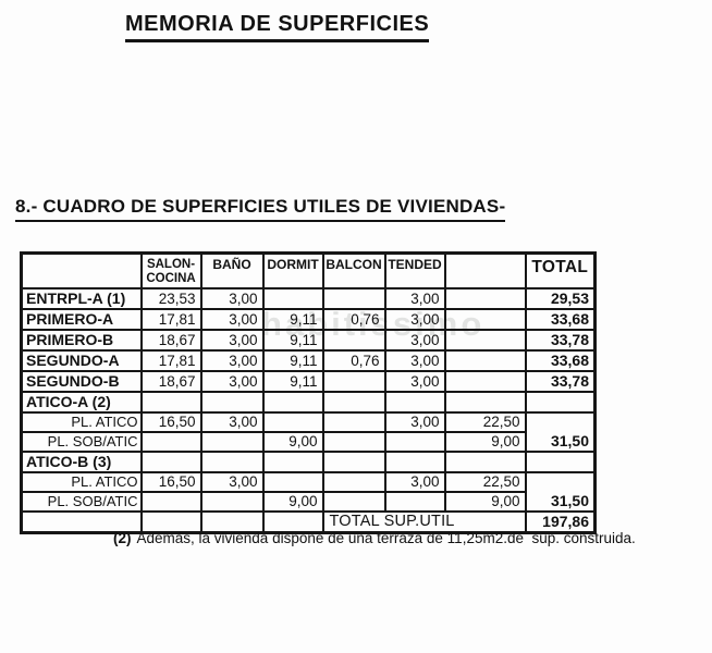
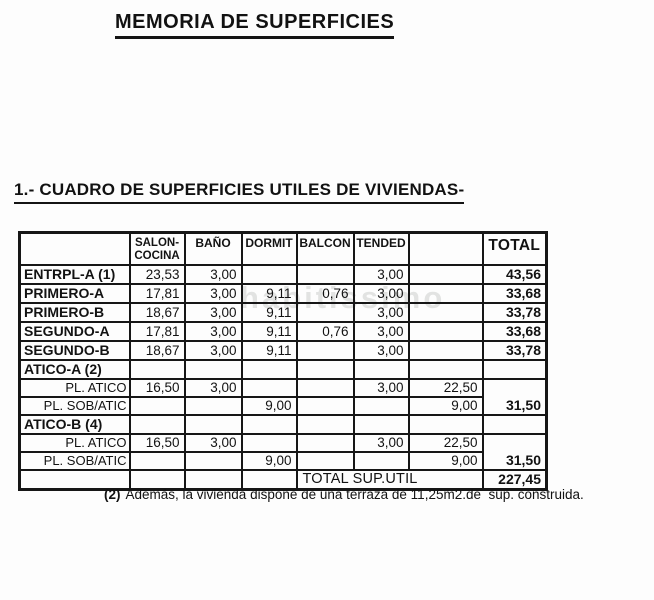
  MEMORIA DE SUPERFICIES
- 8.- CUADRO DE SUPERFICIES UTILES DE VIVIENDAS-
+ 1.- CUADRO DE SUPERFICIES UTILES DE VIVIENDAS-
  habitissimo
  	SALON- COCINA	BAÑO	DORMIT	BALCON	TENDED		TOTAL
- ENTRPL-A (1)	23,53	3,00			3,00		29,53
+ ENTRPL-A (1)	23,53	3,00			3,00		43,56
  PRIMERO-A	17,81	3,00	9,11	0,76	3,00		33,68
  PRIMERO-B	18,67	3,00	9,11		3,00		33,78
  SEGUNDO-A	17,81	3,00	9,11	0,76	3,00		33,68
  SEGUNDO-B	18,67	3,00	9,11		3,00		33,78
  ATICO-A (2)
  PL. ATICO	16,50	3,00			3,00	22,50	31,50
  PL. SOB/ATIC			9,00			9,00
- ATICO-B (3)
+ ATICO-B (4)
  PL. ATICO	16,50	3,00			3,00	22,50	31,50
  PL. SOB/ATIC			9,00			9,00
- 				TOTAL SUP.UTIL	197,86
+ 				TOTAL SUP.UTIL	227,45
  (2) Además, la vivienda dispone de una terraza de 11,25m2.de sup. construida.
